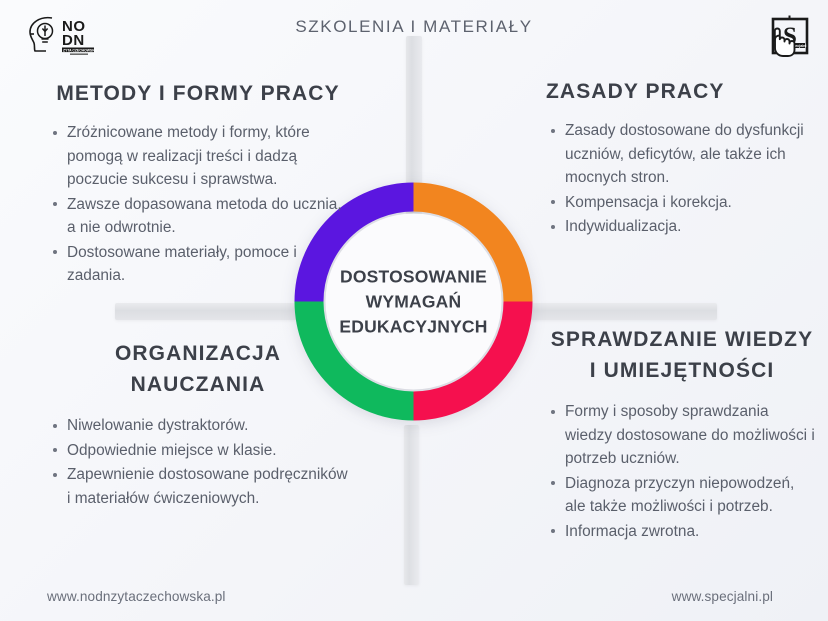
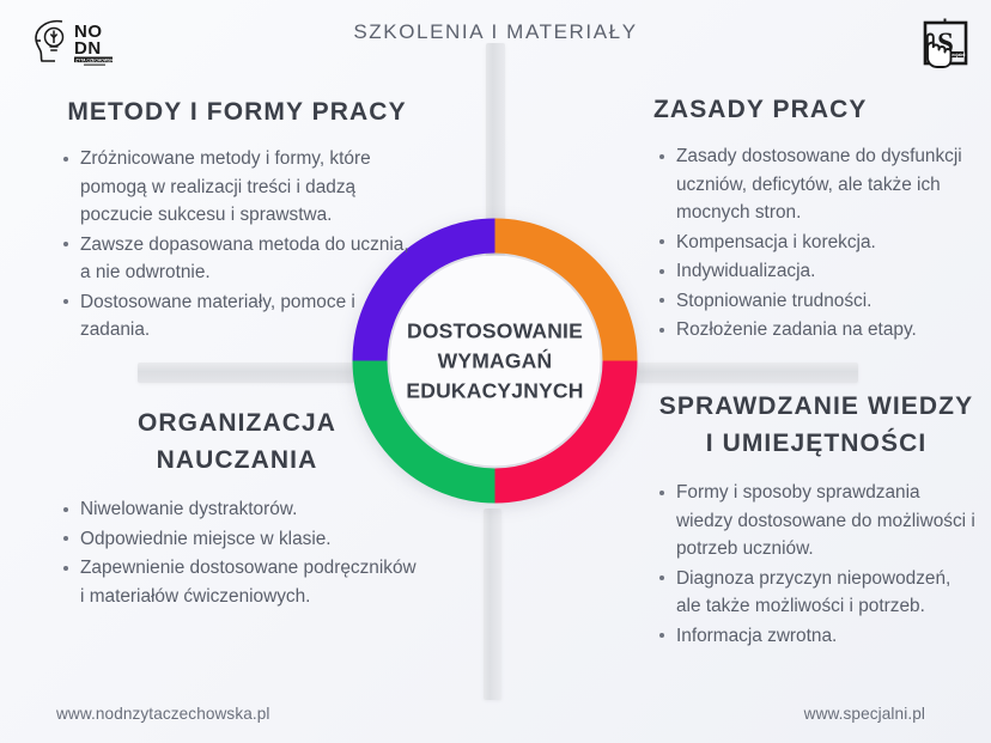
  SZKOLENIA I MATERIAŁY
  NO
  DN
  S
  OSTOSOWANIE
  WYMAGAŃ
  EDUKACYJNYCH
  METODY I FORMY PRACY
  Zróżnicowane metody i formy, które pomogą w realizacji treści i dadzą poczucie sukcesu i sprawstwa.
  Zawsze dopasowana metoda do ucznia, a nie odwrotnie.
  Dostosowane materiały, pomoce i zadania.
  ZASADY PRACY
  Zasady dostosowane do dysfunkcji uczniów, deficytów, ale także ich mocnych stron.
  Kompensacja i korekcja.
  Indywidualizacja.
+ Stopniowanie trudności.
+ Rozłożenie zadania na etapy.
  ORGANIZACJA NAUCZANIA
  Niwelowanie dystraktorów.
  Odpowiednie miejsce w klasie.
  Zapewnienie dostosowane podręczników i materiałów ćwiczeniowych.
  SPRAWDZANIE WIEDZY I UMIEJĘTNOŚCI
  Formy i sposoby sprawdzania wiedzy dostosowane do możliwości i potrzeb uczniów.
  Diagnoza przyczyn niepowodzeń, ale także możliwości i potrzeb.
  Informacja zwrotna.
  www.nodnzytaczechowska.pl
  www.specjalni.pl
